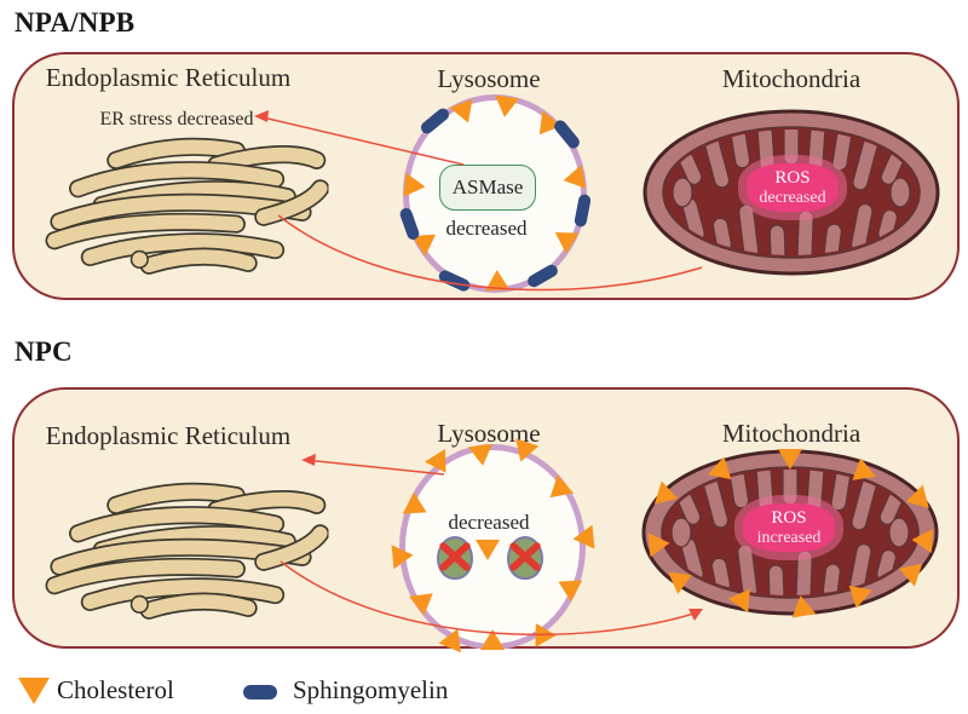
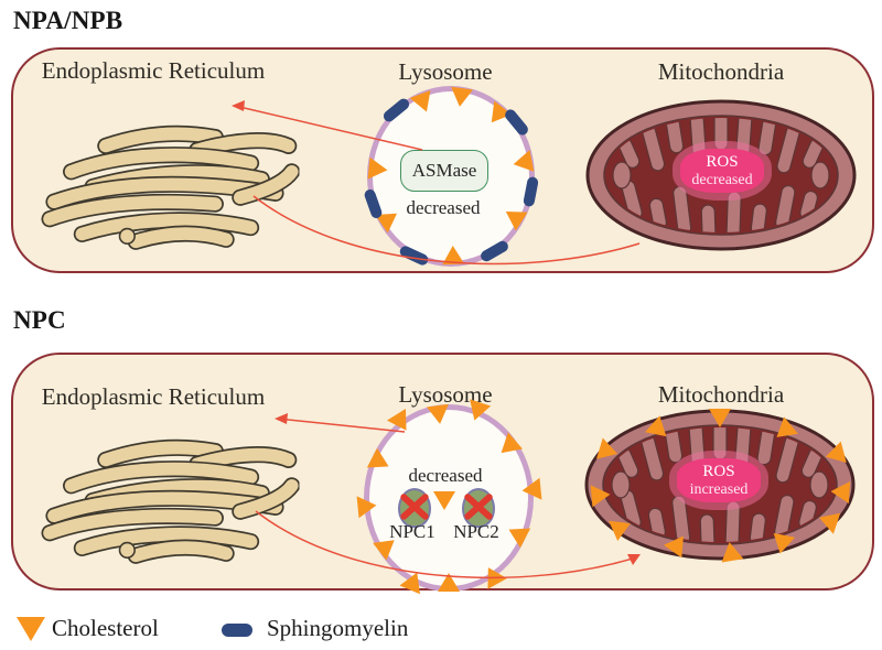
  NPA/NPB
  Endoplasmic Reticulum
- ER stress decreased
  Lysosome
  ASMase
  decreased
  Mitochondria
  ROS
  decreased
  NPC
  Endoplasmic Reticulum
  Lysosome
  decreased
+ NPC1
+ NPC2
  Mitochondria
  ROS
  increased
  Cholesterol
  Sphingomyelin
